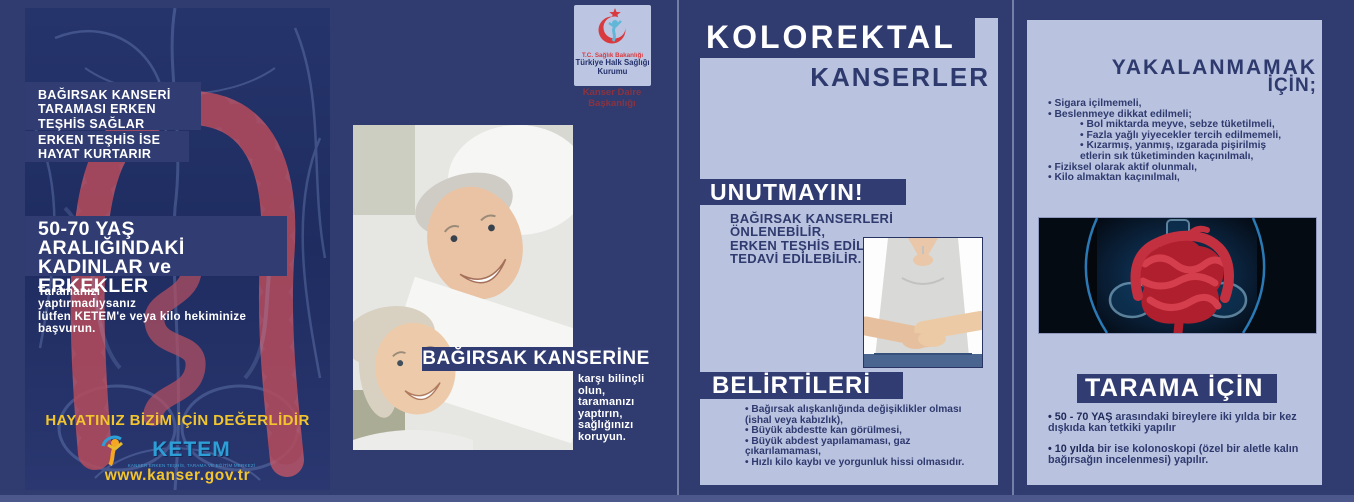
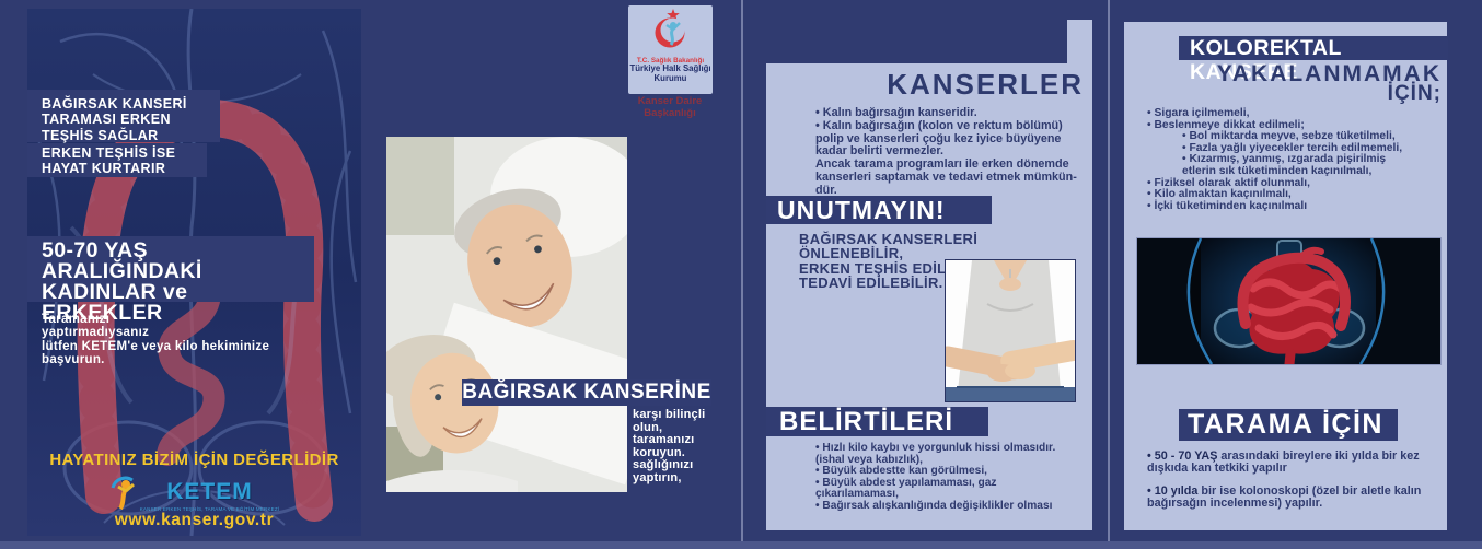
  BAĞIRSAK KANSERİ
  TARAMASI ERKEN
  TEŞHİS SAĞLAR
  ERKEN TEŞHİS İSE
  HAYAT KURTARIR
  50-70 YAŞ
  ARALIĞINDAKİ
  KADINLAR ve ERKEKLER
  Taramanızı
  yaptırmadıysanız
  lütfen KETEM'e veya kilo hekiminize
  başvurun.
  HAYATINIZ BİZİM İÇİN DEĞERLİDİR
  KETEM
  www.kanser.gov.tr
  Türkiye Halk Sağlığı
  Kurumu
  Kanser Daire
  Başkanlığı
  BAĞIRSAK KANSERİNE
  karşı bilinçli
  olun,
  taramanızı
- yaptırın,
+ koruyun.
  sağlığınızı
- koruyun.
+ yaptırın,
- KOLOREKTAL
  KANSERLER
+ • Kalın bağırsağın kanseridir.
+ • Kalın bağırsağın (kolon ve rektum bölümü)
+ polip ve kanserleri çoğu kez iyice büyüyene
+ kadar belirti vermezler.
+ Ancak tarama programları ile erken dönemde
+ kanserleri saptamak ve tedavi etmek mümkün-
+ dür.
  UNUTMAYIN!
  BAĞIRSAK KANSERLERİ ÖNLENEBİLİR,
  TEDAVİ EDİLEBİLİR.
  BELİRTİLERİ
- • Bağırsak alışkanlığında değişiklikler olması
+ • Hızlı kilo kaybı ve yorgunluk hissi olmasıdır.
  (ishal veya kabızlık),
  • Büyük abdestte kan görülmesi,
  • Büyük abdest yapılamaması, gaz
  çıkarılamaması,
- • Hızlı kilo kaybı ve yorgunluk hissi olmasıdır.
+ • Bağırsak alışkanlığında değişiklikler olması
+ KOLOREKTAL KANSERE
  YAKALANMAMAK
  İÇİN;
  • Sigara içilmemeli,
  • Beslenmeye dikkat edilmeli;
  • Bol miktarda meyve, sebze tüketilmeli,
  • Fazla yağlı yiyecekler tercih edilmemeli,
  • Kızarmış, yanmış, ızgarada pişirilmiş
  etlerin sık tüketiminden kaçınılmalı,
  • Fiziksel olarak aktif olunmalı,
  • Kilo almaktan kaçınılmalı,
+ • İçki tüketiminden kaçınılmalı
  TARAMA İÇİN
  • 50 - 70 YAŞ arasındaki bireylere iki yılda bir kez dışkıda kan tetkiki yapılır
  • 10 yılda bir ise kolonoskopi (özel bir aletle kalın bağırsağın incelenmesi) yapılır.
